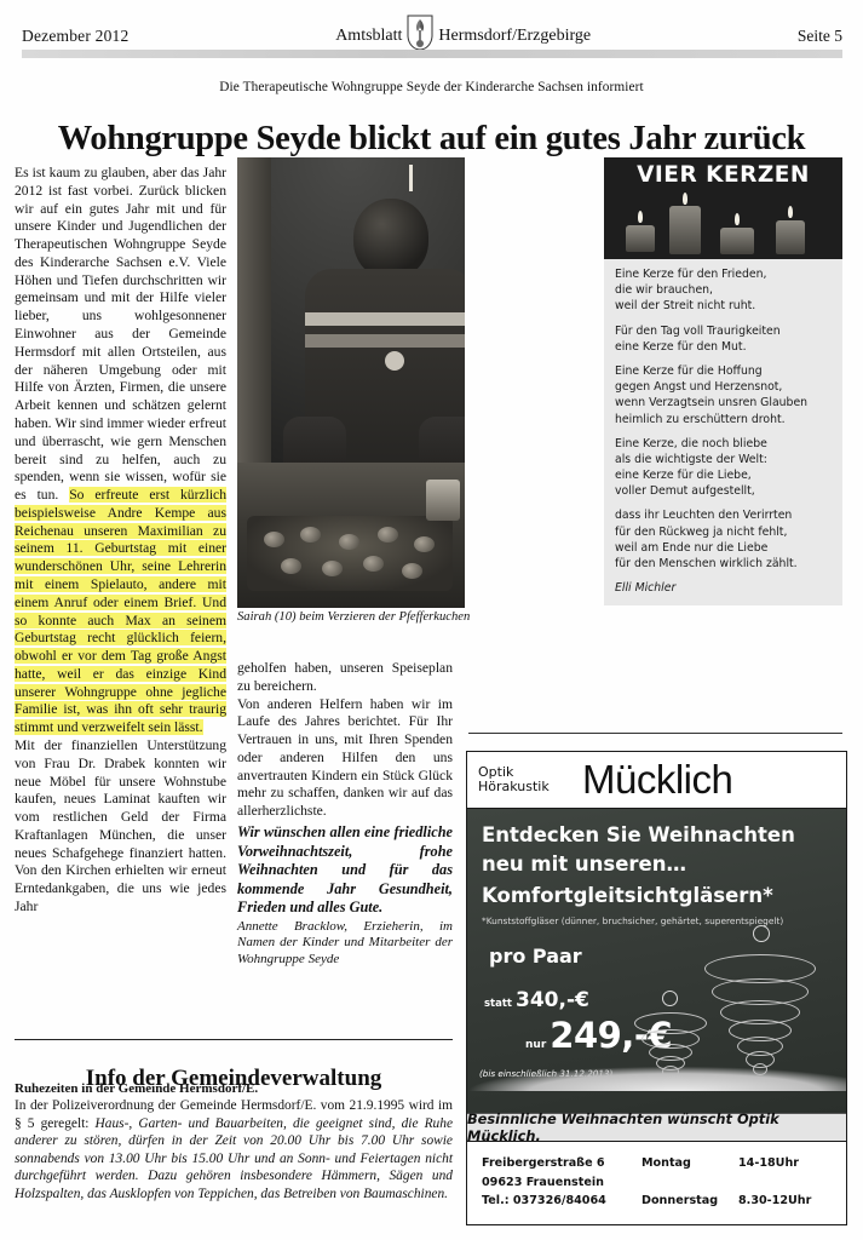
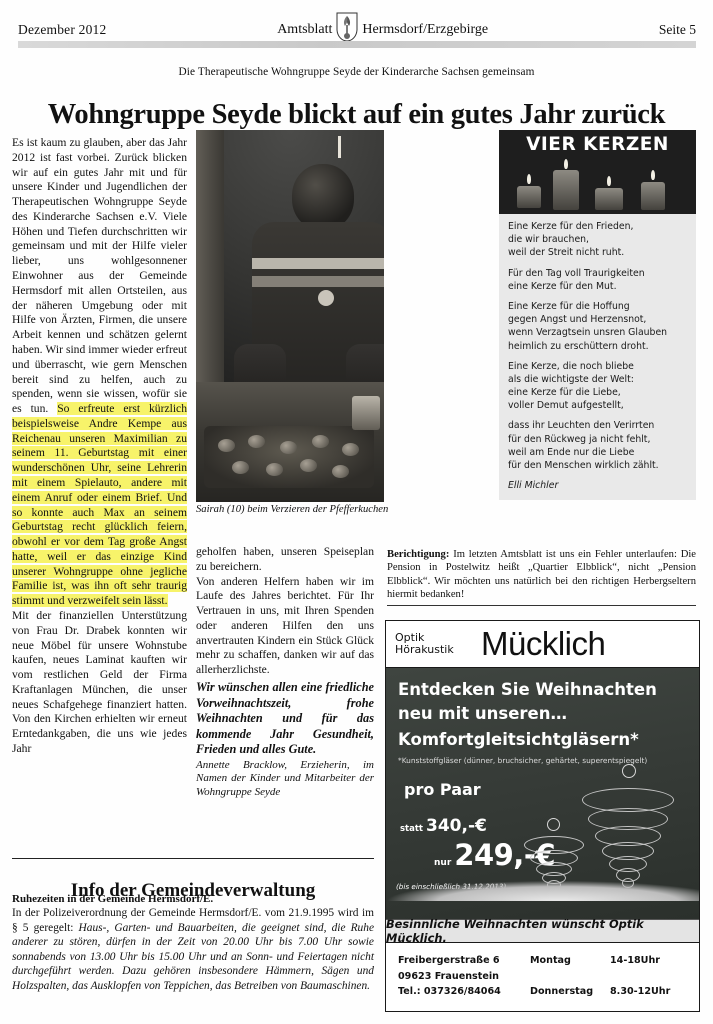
  Dezember 2012
  Amtsblatt
  Hermsdorf/Erzgebirge
  Seite 5
- Die Therapeutische Wohngruppe Seyde der Kinderarche Sachsen informiert
+ Die Therapeutische Wohngruppe Seyde der Kinderarche Sachsen gemeinsam
  Wohngruppe Seyde blickt auf ein gutes Jahr zurück
  Es ist kaum zu glauben, aber das Jahr 2012 ist fast vorbei. Zurück blicken wir auf ein gutes Jahr mit und für unsere Kinder und Jugendlichen der Therapeutischen Wohngruppe Seyde des Kinderarche Sachsen e.V. Viele Höhen und Tiefen durchschritten wir gemeinsam und mit der Hilfe vieler lieber, uns wohlgesonnener Einwohner aus der Gemeinde Hermsdorf mit allen Ortsteilen, aus der näheren Umgebung oder mit Hilfe von Ärzten, Firmen, die unsere Arbeit kennen und schätzen gelernt haben. Wir sind immer wieder erfreut und überrascht, wie gern Menschen bereit sind zu helfen, auch zu spenden, wenn sie wissen, wofür sie es tun. So erfreute erst kürzlich beispielsweise Andre Kempe aus Reichenau unseren Maximilian zu seinem 11. Geburtstag mit einer wunderschönen Uhr, seine Lehrerin mit einem Spielauto, andere mit einem Anruf oder einem Brief. Und so konnte auch Max an seinem Geburtstag recht glücklich feiern, obwohl er vor dem Tag große Angst hatte, weil er das einzige Kind unserer Wohngruppe ohne jegliche Familie ist, was ihn oft sehr traurig stimmt und verzweifelt sein lässt.
  Mit der finanziellen Unterstützung von Frau Dr. Drabek konnten wir neue Möbel für unsere Wohnstube kaufen, neues Laminat kauften wir vom restlichen Geld der Firma Kraftanlagen München, die unser neues Schafgehege finanziert hatten. Von den Kirchen erhielten wir erneut Erntedankgaben, die uns wie jedes Jahr
  Sairah (10) beim Verzieren der Pfefferkuchen
  geholfen haben, unseren Speiseplan zu bereichern.
  Von anderen Helfern haben wir im Laufe des Jahres berichtet. Für Ihr Vertrauen in uns, mit Ihren Spenden oder anderen Hilfen den uns anvertrauten Kindern ein Stück Glück mehr zu schaffen, danken wir auf das allerherzlichste.
  Wir wünschen allen eine friedliche Vorweihnachtszeit, frohe Weihnachten und für das kommende Jahr Gesundheit, Frieden und alles Gute.
  Annette Bracklow, Erzieherin, im Namen der Kinder und Mitarbeiter der Wohngruppe Seyde
  VIER KERZEN
  Eine Kerze für den Frieden,
  die wir brauchen,
  weil der Streit nicht ruht.
  Für den Tag voll Traurigkeiten
  eine Kerze für den Mut.
  Eine Kerze für die Hoffung
  gegen Angst und Herzensnot,
  wenn Verzagtsein unsren Glauben
  heimlich zu erschüttern droht.
  Eine Kerze, die noch bliebe
  als die wichtigste der Welt:
  eine Kerze für die Liebe,
  voller Demut aufgestellt,
  dass ihr Leuchten den Verirrten
  für den Rückweg ja nicht fehlt,
  weil am Ende nur die Liebe
  für den Menschen wirklich zählt.
  Elli Michler
+ Berichtigung: Im letzten Amtsblatt ist uns ein Fehler unterlaufen: Die Pension in Postelwitz heißt „Quartier Elbblick“, nicht „Pension Elbblick“. Wir möchten uns natürlich bei den richtigen Herbergseltern hiermit bedanken!
  Optik
  Hörakustik
  Mücklich
  Entdecken Sie Weihnachten
  neu mit unseren…
  Komfortgleitsichtgläsern*
  *Kunststoffgläser (dünner, bruchsicher, gehärtet, superentspiegelt)
  pro Paar
  statt 340,-€
  nur249,-€
  Besinnliche Weihnachten wünscht Optik Mücklich.
  Freibergerstraße 6
  09623 Frauenstein
  Tel.: 037326/84064
  Montag
  Donnerstag
  14-18Uhr
  8.30-12Uhr
  Info der Gemeindeverwaltung
  Ruhezeiten in der Gemeinde Hermsdorf/E.
  In der Polizeiverordnung der Gemeinde Hermsdorf/E. vom 21.9.1995 wird im § 5 geregelt: Haus-, Garten- und Bauarbeiten, die geeignet sind, die Ruhe anderer zu stören, dürfen in der Zeit von 20.00 Uhr bis 7.00 Uhr sowie sonnabends von 13.00 Uhr bis 15.00 Uhr und an Sonn- und Feiertagen nicht durchgeführt werden. Dazu gehören insbesondere Hämmern, Sägen und Holzspalten, das Ausklopfen von Teppichen, das Betreiben von Baumaschinen.
